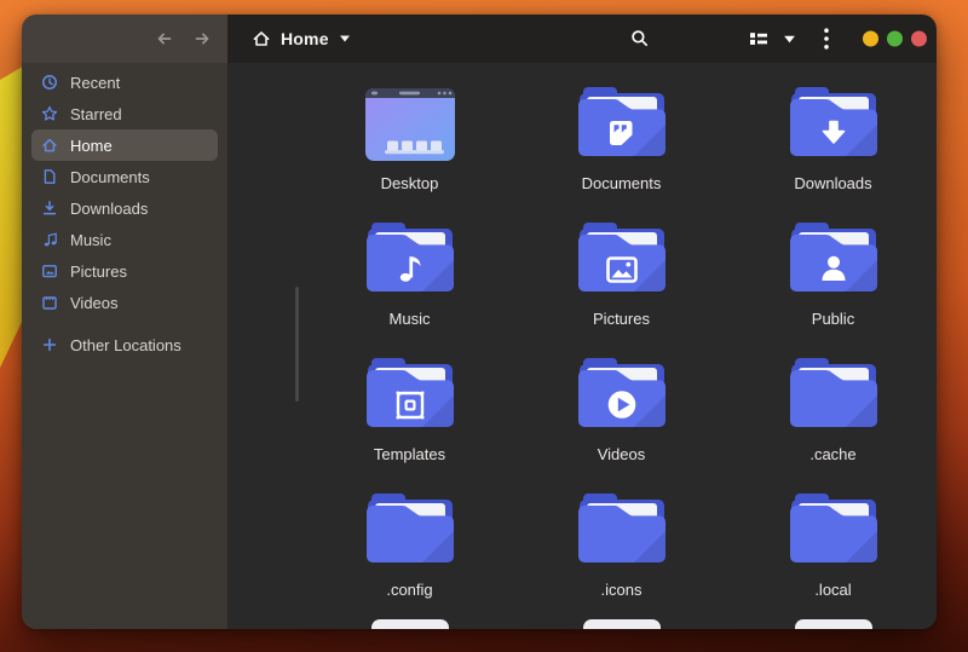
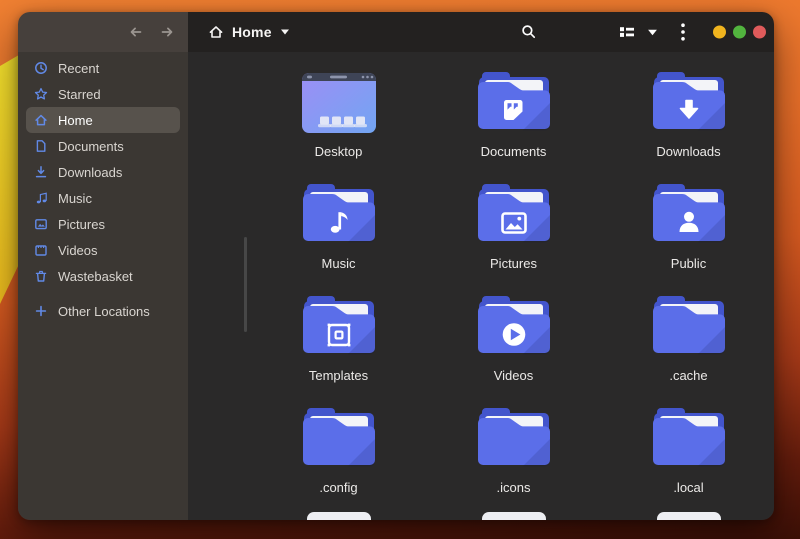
  Home
  Recent
  Starred
  Home
  Documents
  Downloads
  Music
  Pictures
  Videos
+ Wastebasket
  Other Locations
  Desktop
  Documents
  Downloads
  Music
  Pictures
  Public
  Templates
  Videos
  .cache
  .config
  .icons
  .local
